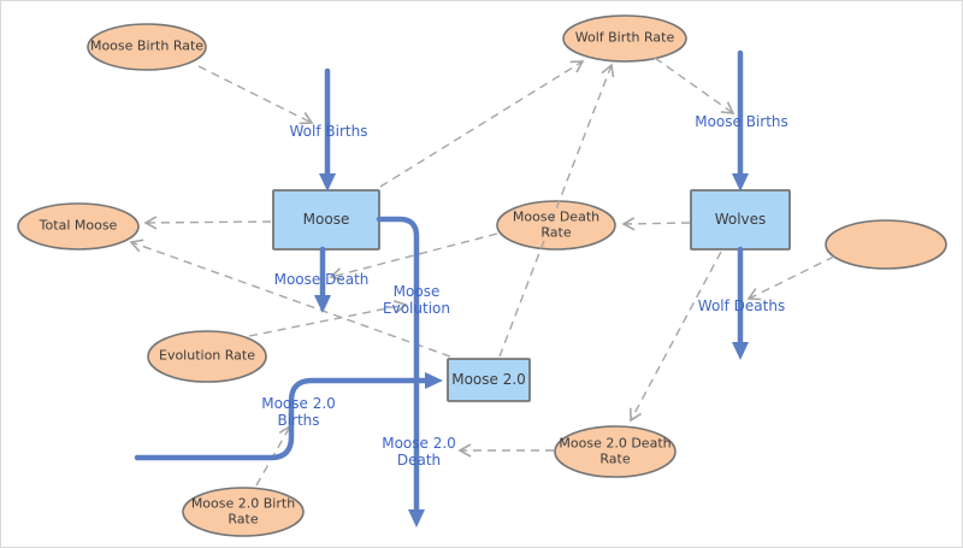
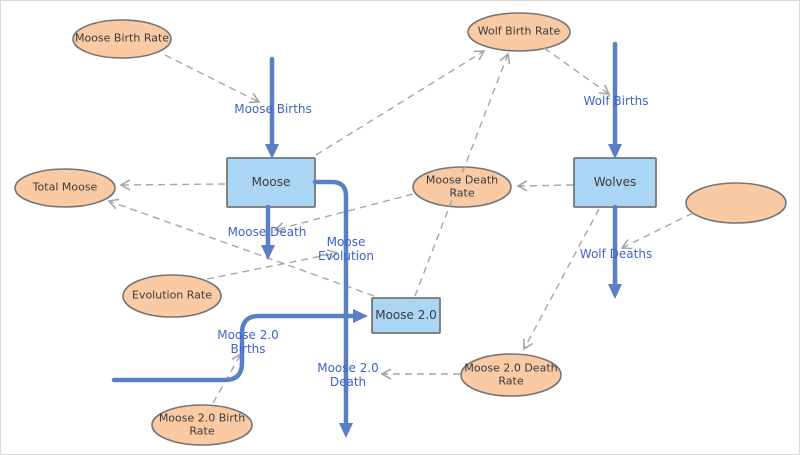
  Moose
  Wolves
  Moose 2.0
  Moose Birth Rate
  Total Moose
  Wolf Birth Rate
  Moose Death
  Rate
  Evolution Rate
  Moose 2.0 Birth
  Rate
  Moose 2.0 Death
  Rate
- Wolf Births
+ Moose Births
  Moose Death
  Moose
  Evolution
  Moose 2.0
  Births
  Moose 2.0
  Death
- Moose Births
+ Wolf Births
  Wolf Deaths
